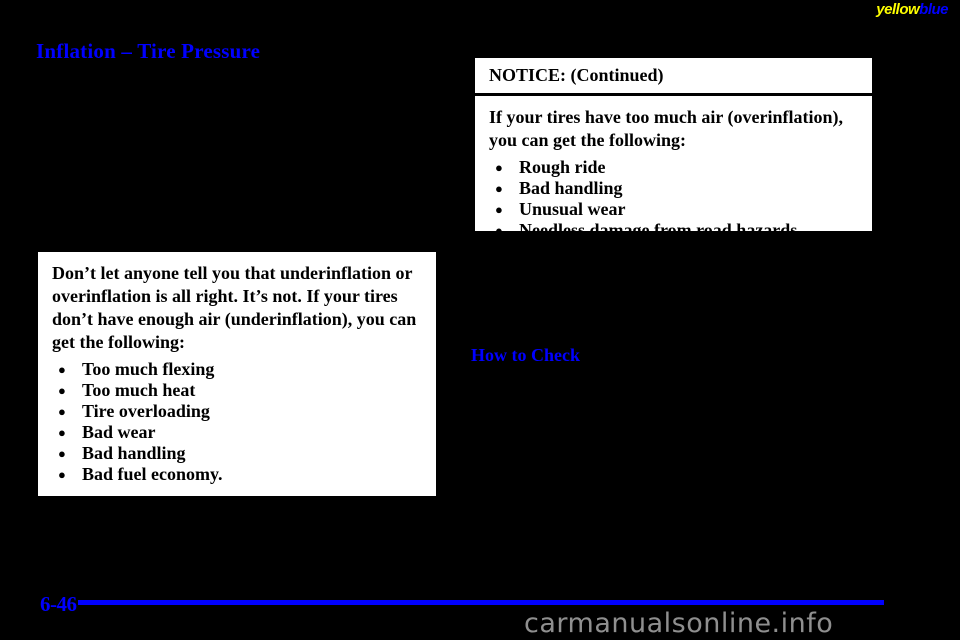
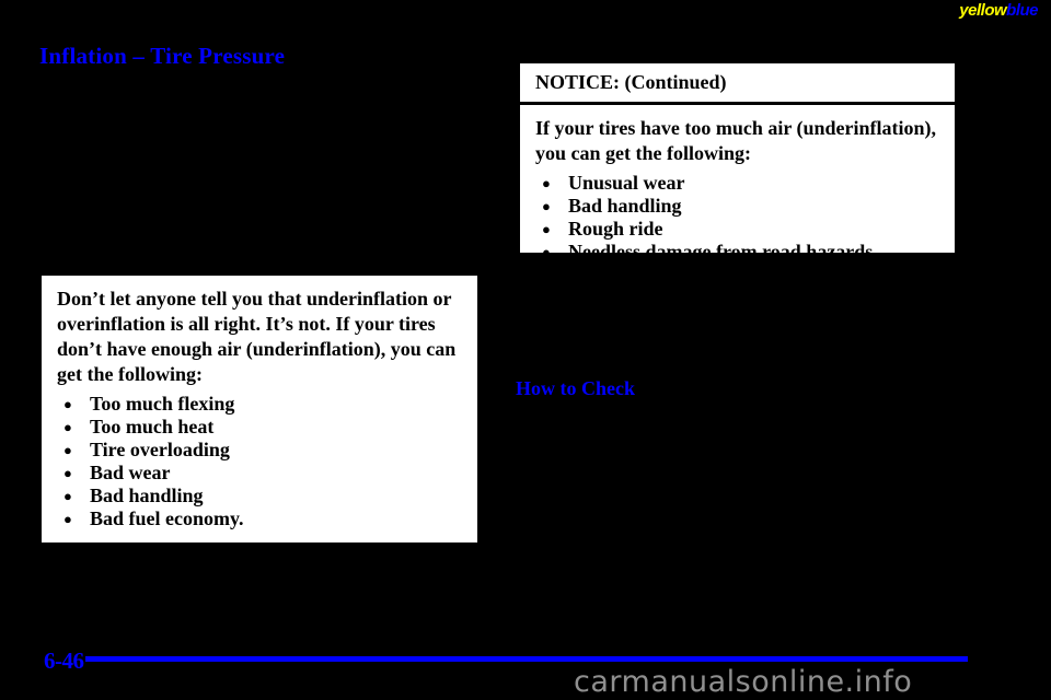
  yellowblue
  Inflation – Tire Pressure
  Don’t let anyone tell you that underinflation or overinflation is all right. It’s not. If your tires don’t have enough air (underinflation), you can get the following:
  Too much flexing
  Too much heat
  Tire overloading
  Bad wear
  Bad handling
  Bad fuel economy.
  NOTICE: (Continued)
  NOTICE: (Continued)
- If your tires have too much air (overinflation), you can get the following:
+ If your tires have too much air (underinflation), you can get the following:
- Rough ride
+ Unusual wear
  Bad handling
- Unusual wear
+ Rough ride
  Needless damage from road hazards.
  How to Check
  6-46
  carmanualsonline.info
